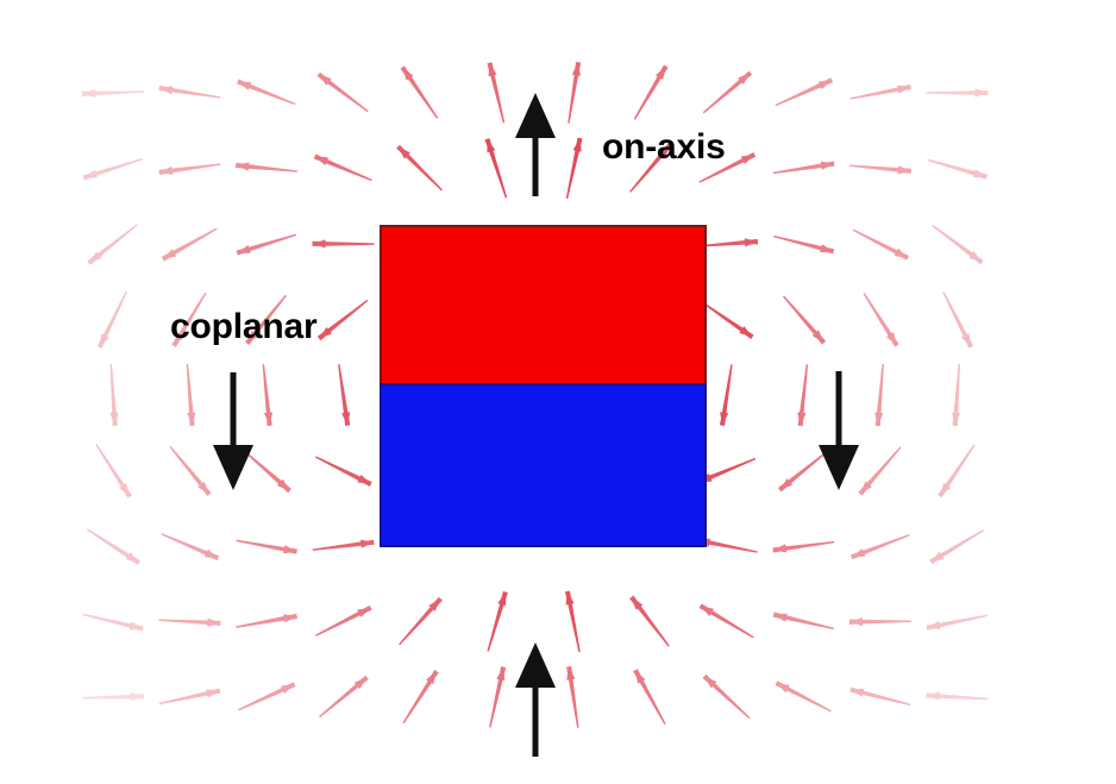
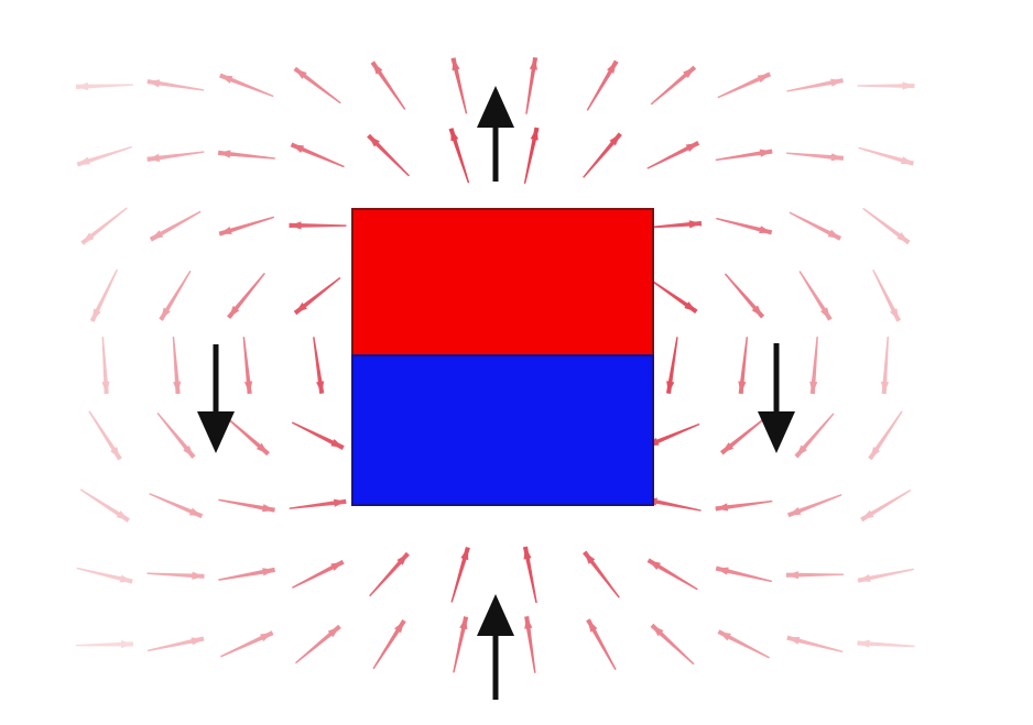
- on-axis
- coplanar
